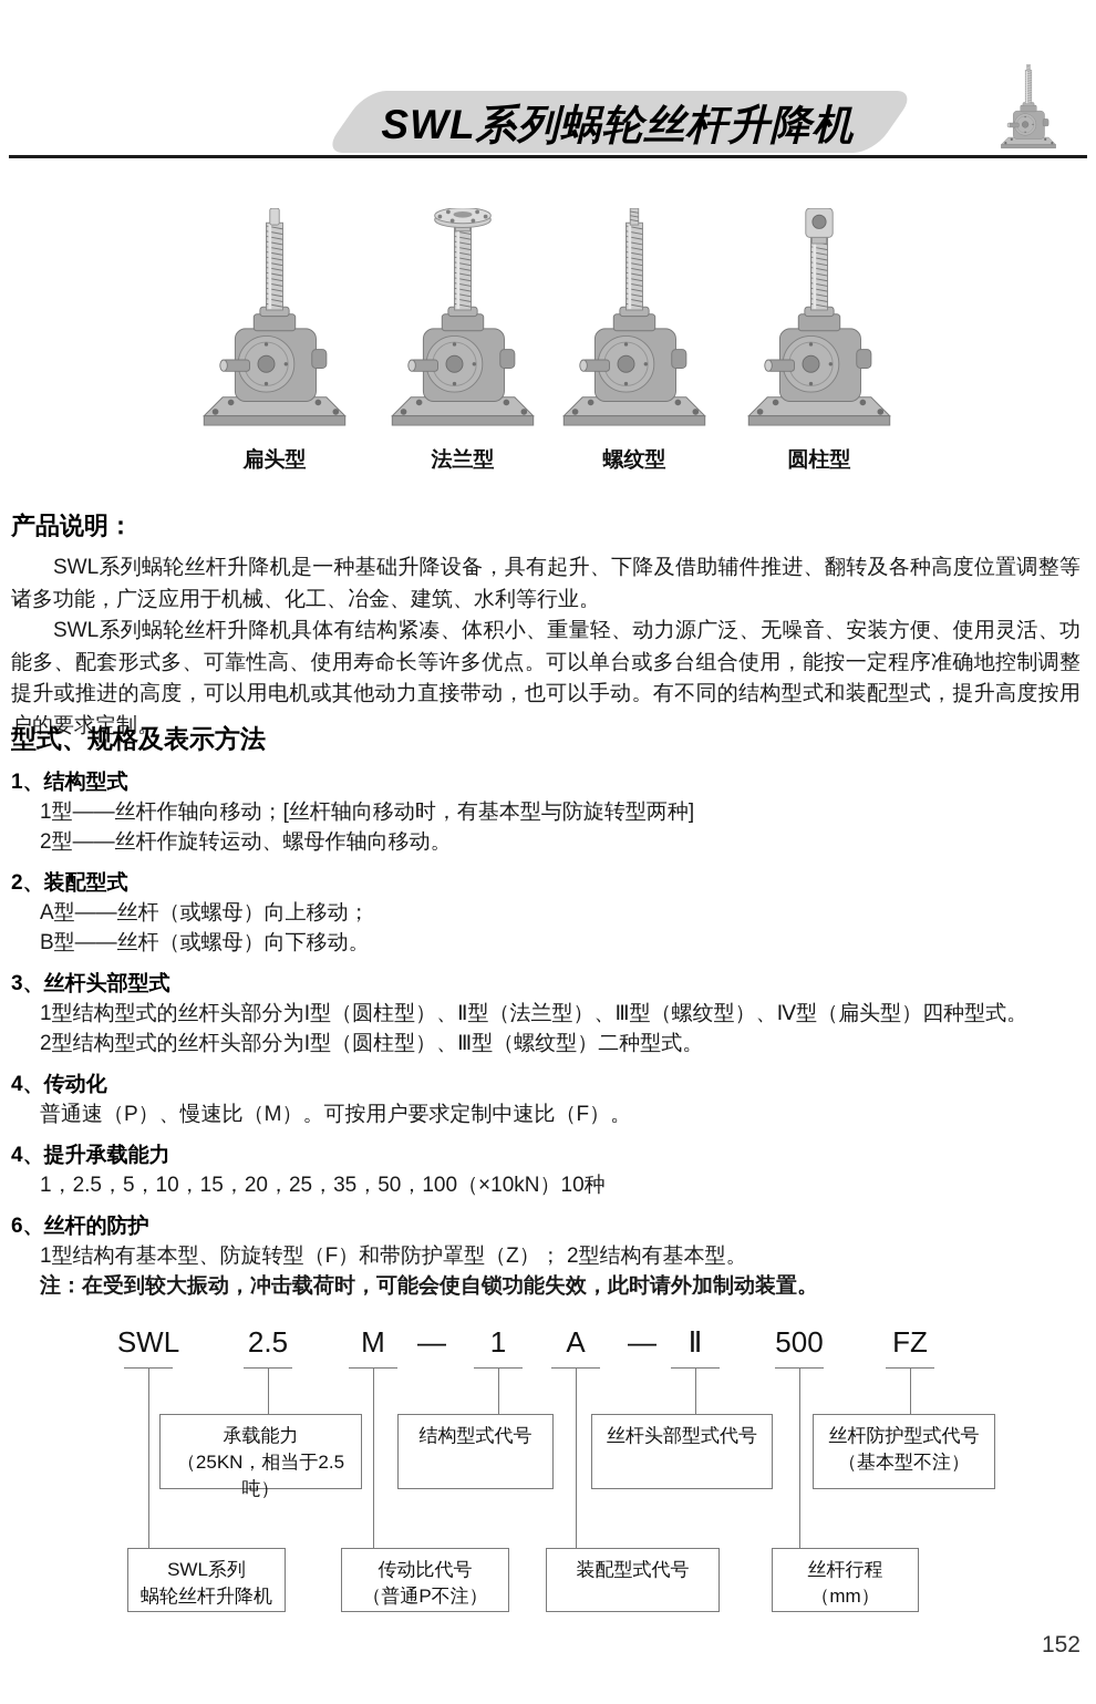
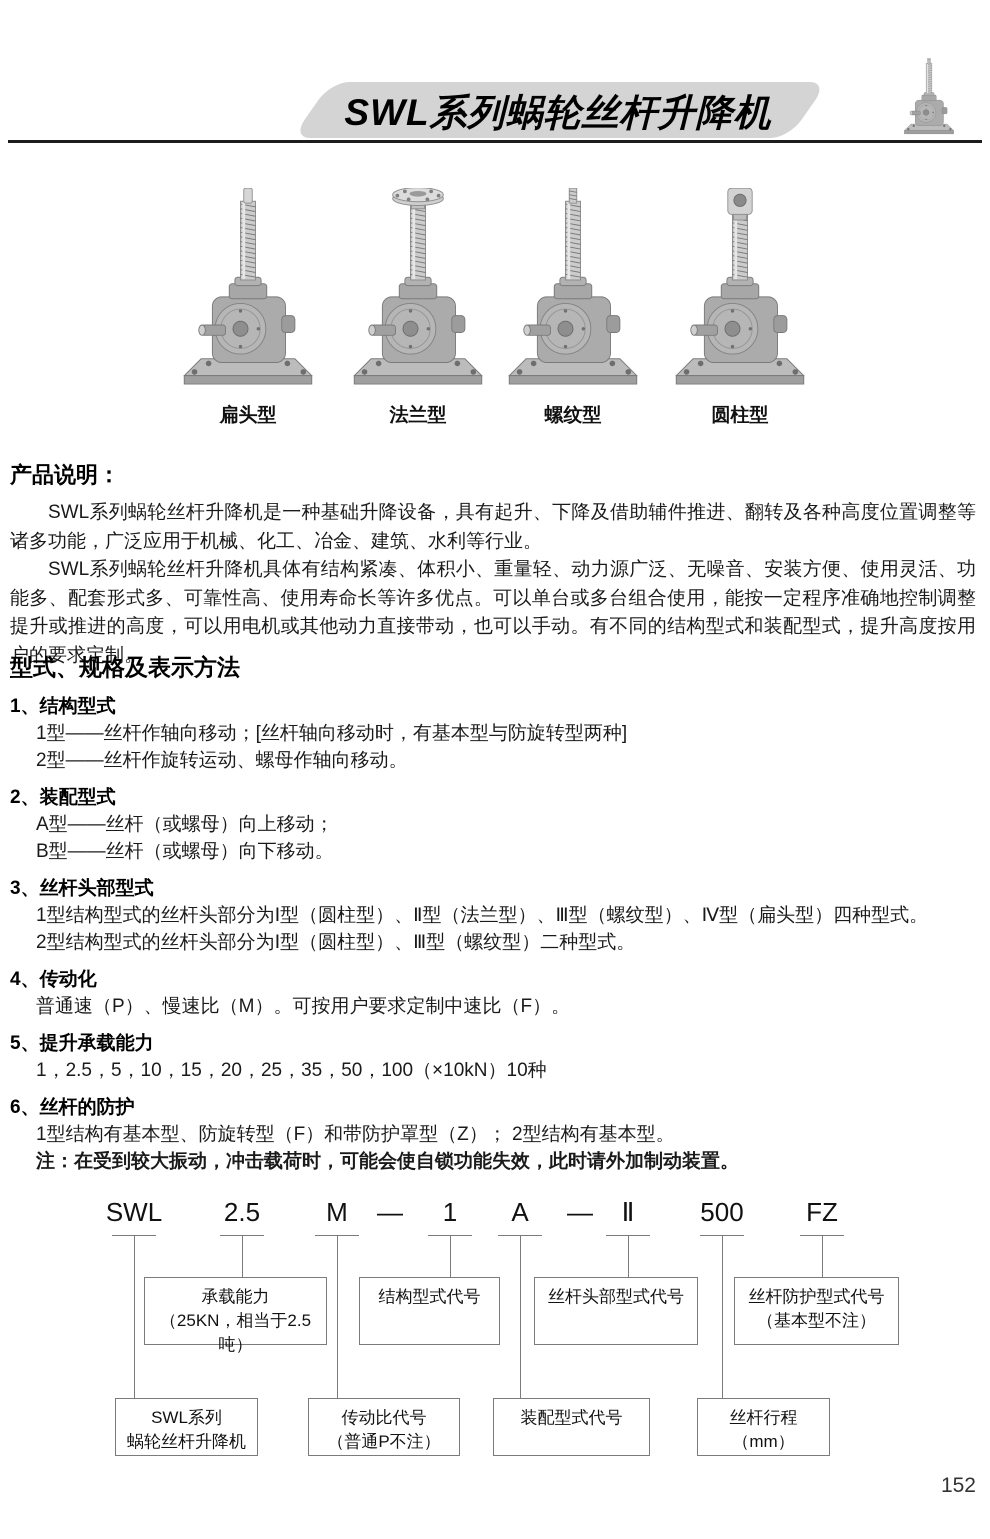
  SWL系列蜗轮丝杆升降机
  扁头型
  法兰型
  螺纹型
  圆柱型
  产品说明：
  SWL系列蜗轮丝杆升降机是一种基础升降设备，具有起升、下降及借助辅件推进、翻转及各种高度位置调整等诸多功能，广泛应用于机械、化工、冶金、建筑、水利等行业。
  SWL系列蜗轮丝杆升降机具体有结构紧凑、体积小、重量轻、动力源广泛、无噪音、安装方便、使用灵活、功能多、配套形式多、可靠性高、使用寿命长等许多优点。可以单台或多台组合使用，能按一定程序准确地控制调整提升或推进的高度，可以用电机或其他动力直接带动，也可以手动。有不同的结构型式和装配型式，提升高度按用户的要求定制。
  型式、规格及表示方法
  1、结构型式
  1型——丝杆作轴向移动；[丝杆轴向移动时，有基本型与防旋转型两种]
  2型——丝杆作旋转运动、螺母作轴向移动。
  2、装配型式
  A型——丝杆（或螺母）向上移动；
  B型——丝杆（或螺母）向下移动。
  3、丝杆头部型式
  1型结构型式的丝杆头部分为Ⅰ型（圆柱型）、Ⅱ型（法兰型）、Ⅲ型（螺纹型）、Ⅳ型（扁头型）四种型式。
  2型结构型式的丝杆头部分为Ⅰ型（圆柱型）、Ⅲ型（螺纹型）二种型式。
  4、传动化
  普通速（P）、慢速比（M）。可按用户要求定制中速比（F）。
- 4、提升承载能力
+ 5、提升承载能力
  1，2.5，5，10，15，20，25，35，50，100（×10kN）10种
  6、丝杆的防护
  1型结构有基本型、防旋转型（F）和带防护罩型（Z）； 2型结构有基本型。
  注：在受到较大振动，冲击载荷时，可能会使自锁功能失效，此时请外加制动装置。
  SWL
  2.5
  M
  —
  1
  A
  —
  Ⅱ
  500
  FZ
  承载能力
  （25KN，相当于2.5吨）
  结构型式代号
  丝杆头部型式代号
  丝杆防护型式代号
  （基本型不注）
  SWL系列
  蜗轮丝杆升降机
  传动比代号
  （普通P不注）
  装配型式代号
  丝杆行程
  （mm）
  152
